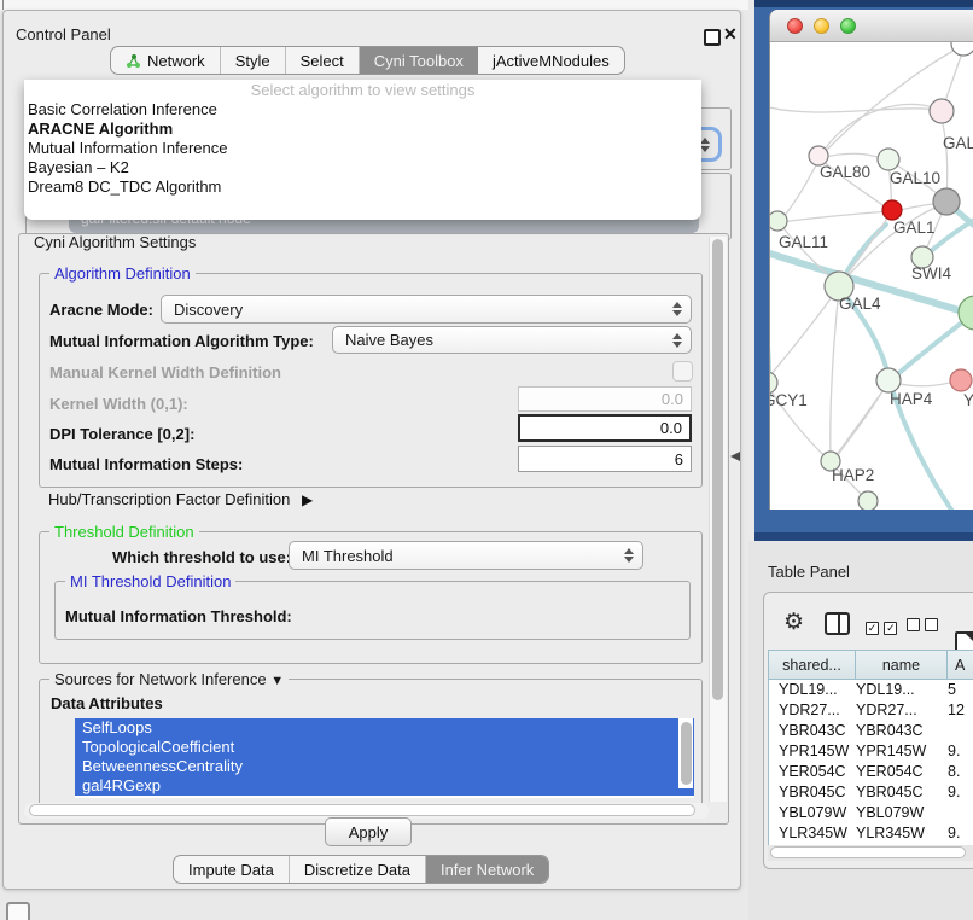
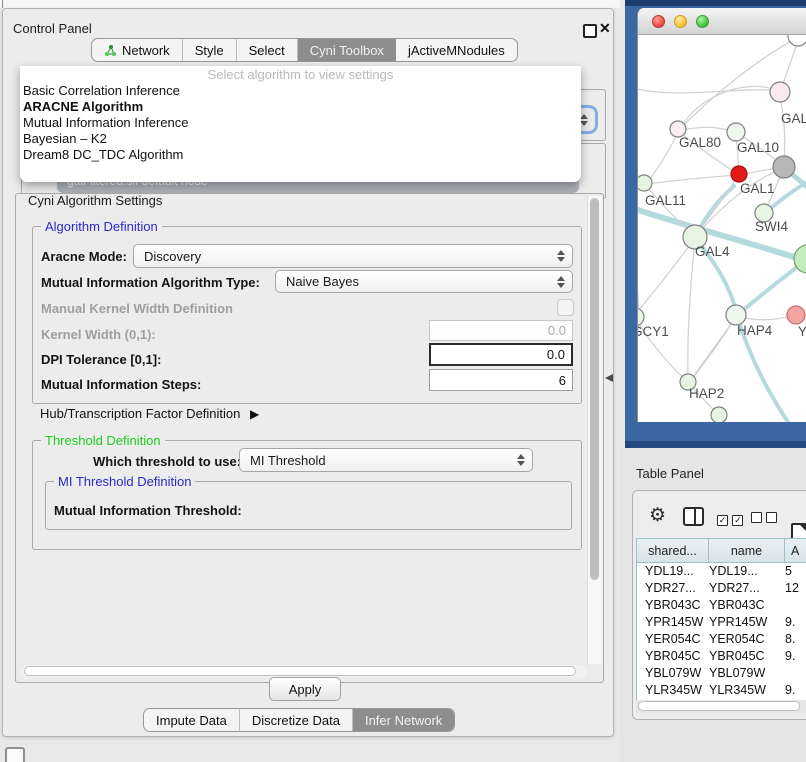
  Control Panel
  ✕
  Network
  Style
  Select
  Cyni Toolbox
  jActiveMNodules
  Select algorithm to view settings
  Basic Correlation Inference
  ARACNE Algorithm
  Mutual Information Inference
  Bayesian – K2
  Dream8 DC_TDC Algorithm
  Cyni Algorithm Settings
  Algorithm Definition
  Aracne Mode:
  Discovery
  Mutual Information Algorithm Type:
  Naive Bayes
  Manual Kernel Width Definition
  Kernel Width (0,1):
  0.0
- DPI Tolerance [0,2]:
+ DPI Tolerance [0,1]:
  0.0
  Mutual Information Steps:
  6
  Hub/Transcription Factor Definition ▶
  Threshold Definition
  Which threshold to use
  MI Threshold
  MI Threshold Definition
  Mutual Information Threshold:
- Sources for Network Inference ▼
- Data Attributes
- SelfLoops
- TopologicalCoefficient
- BetweennessCentrality
- gal4RGexp
  Apply
  Impute Data
  Discretize Data
  Infer Network
  GAL
  GAL80
  GAL10
  GAL1
  GAL11
  SWI4
  GAL4
  GCY1
  HAP4
  Y
  HAP2
  Table Panel
  ⚙
  ✓ ✓
  shared...
  name
  A
  YDL19...
  YDL19...
  5
  YDR27...
  YDR27...
  12
  YBR043C
  YBR043C
  YPR145W
  YPR145W
  9.
  YER054C
  YER054C
  8.
  YBR045C
  YBR045C
  9.
  YBL079W
  YBL079W
  YLR345W
  YLR345W
  9.
